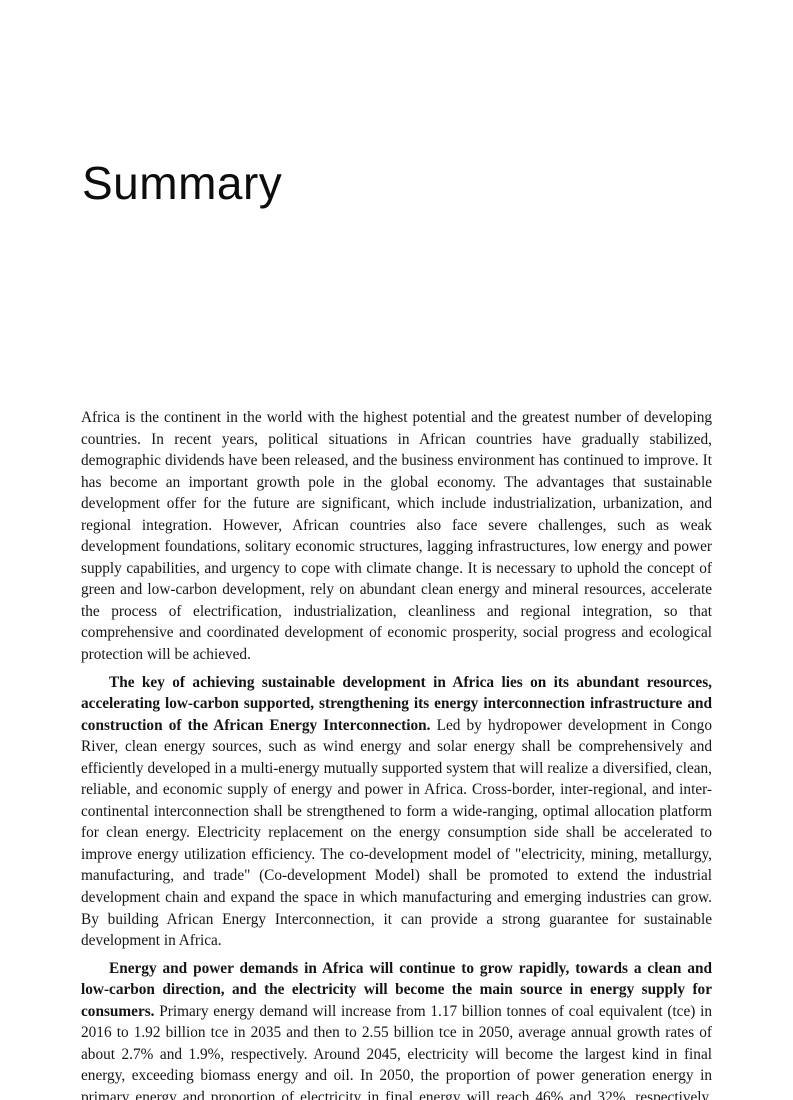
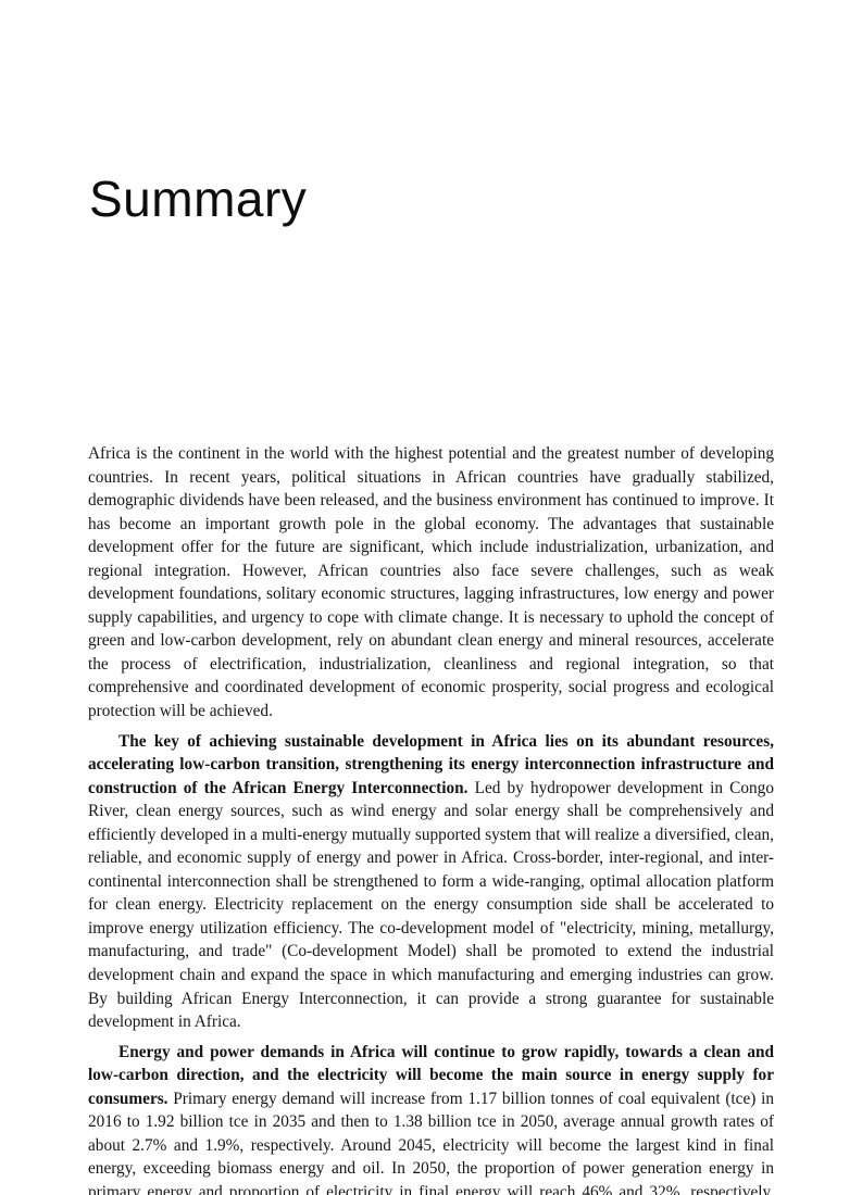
  Summary
  Africa is the continent in the world with the highest potential and the greatest number of developing countries. In recent years, political situations in African countries have gradually stabilized, demographic dividends have been released, and the business environment has continued to improve. It has become an important growth pole in the global economy. The advantages that sustainable development offer for the future are significant, which include industrialization, urbanization, and regional integration. However, African countries also face severe challenges, such as weak development foundations, solitary economic structures, lagging infrastructures, low energy and power supply capabilities, and urgency to cope with climate change. It is necessary to uphold the concept of green and low-carbon development, rely on abundant clean energy and mineral resources, accelerate the process of electrification, industrialization, cleanliness and regional integration, so that comprehensive and coordinated development of economic prosperity, social progress and ecological protection will be achieved.
- The key of achieving sustainable development in Africa lies on its abundant resources, accelerating low-carbon supported, strengthening its energy interconnection infrastructure and construction of the African Energy Interconnection. Led by hydropower development in Congo River, clean energy sources, such as wind energy and solar energy shall be comprehensively and efficiently developed in a multi-energy mutually supported system that will realize a diversified, clean, reliable, and economic supply of energy and power in Africa. Cross-border, inter-regional, and inter-continental interconnection shall be strengthened to form a wide-ranging, optimal allocation platform for clean energy. Electricity replacement on the energy consumption side shall be accelerated to improve energy utilization efficiency. The co-development model of "electricity, mining, metallurgy, manufacturing, and trade" (Co-development Model) shall be promoted to extend the industrial development chain and expand the space in which manufacturing and emerging industries can grow. By building African Energy Interconnection, it can provide a strong guarantee for sustainable development in Africa.
+ The key of achieving sustainable development in Africa lies on its abundant resources, accelerating low-carbon transition, strengthening its energy interconnection infrastructure and construction of the African Energy Interconnection. Led by hydropower development in Congo River, clean energy sources, such as wind energy and solar energy shall be comprehensively and efficiently developed in a multi-energy mutually supported system that will realize a diversified, clean, reliable, and economic supply of energy and power in Africa. Cross-border, inter-regional, and inter-continental interconnection shall be strengthened to form a wide-ranging, optimal allocation platform for clean energy. Electricity replacement on the energy consumption side shall be accelerated to improve energy utilization efficiency. The co-development model of "electricity, mining, metallurgy, manufacturing, and trade" (Co-development Model) shall be promoted to extend the industrial development chain and expand the space in which manufacturing and emerging industries can grow. By building African Energy Interconnection, it can provide a strong guarantee for sustainable development in Africa.
- Energy and power demands in Africa will continue to grow rapidly, towards a clean and low-carbon direction, and the electricity will become the main source in energy supply for consumers. Primary energy demand will increase from 1.17 billion tonnes of coal equivalent (tce) in 2016 to 1.92 billion tce in 2035 and then to 2.55 billion tce in 2050, average annual growth rates of about 2.7% and 1.9%, respectively. Around 2045, electricity will become the largest kind in final energy, exceeding biomass energy and oil. In 2050, the proportion of power generation energy in primary energy and proportion of electricity in final energy will reach 46% and 32%, respectively.
+ Energy and power demands in Africa will continue to grow rapidly, towards a clean and low-carbon direction, and the electricity will become the main source in energy supply for consumers. Primary energy demand will increase from 1.17 billion tonnes of coal equivalent (tce) in 2016 to 1.92 billion tce in 2035 and then to 1.38 billion tce in 2050, average annual growth rates of about 2.7% and 1.9%, respectively. Around 2045, electricity will become the largest kind in final energy, exceeding biomass energy and oil. In 2050, the proportion of power generation energy in primary energy and proportion of electricity in final energy will reach 46% and 32%, respectively.
